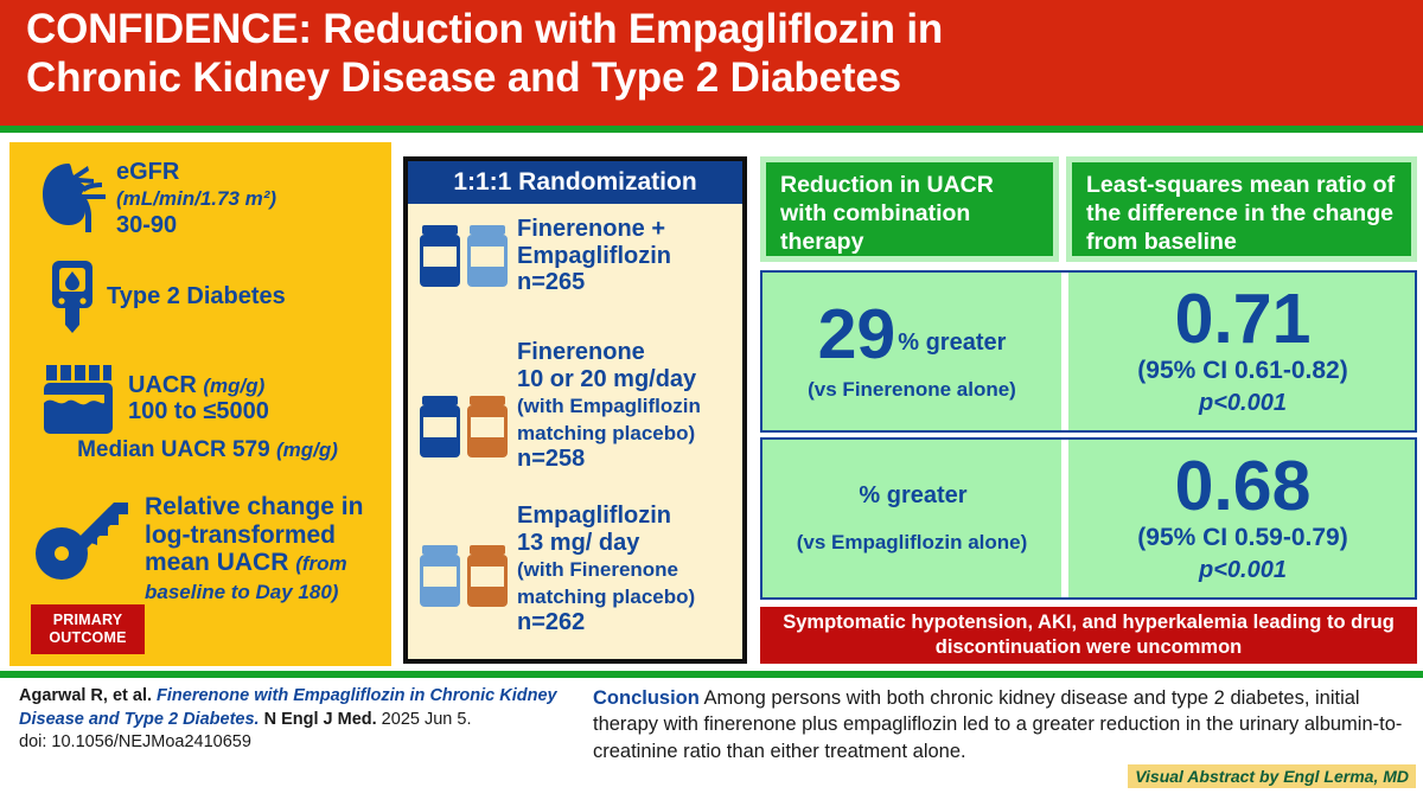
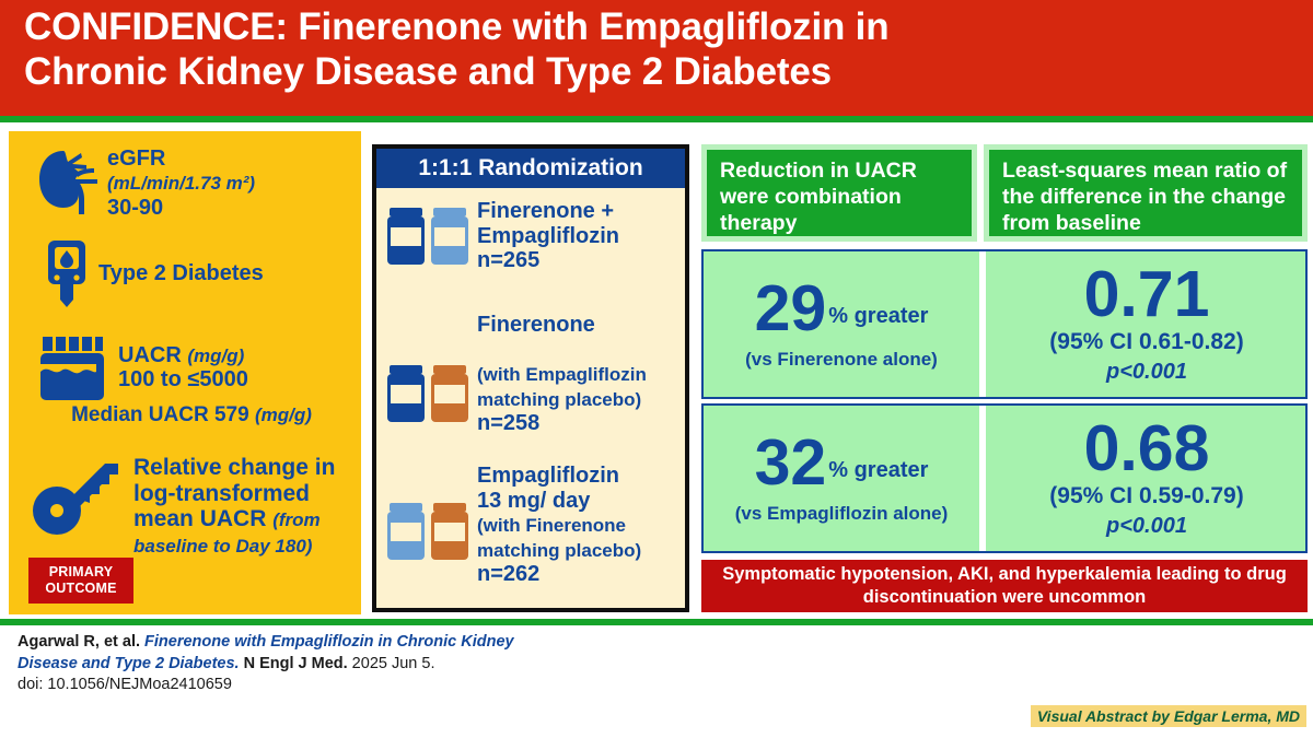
- CONFIDENCE: Reduction with Empagliflozin in
+ CONFIDENCE: Finerenone with Empagliflozin in
  Chronic Kidney Disease and Type 2 Diabetes
  eGFR
  (mL/min/1.73 m²)
  30-90
  Type 2 Diabetes
  UACR (mg/g)
  100 to ≤5000
  Median UACR 579 (mg/g)
  Relative change in log-transformed mean UACR (from baseline to Day 180)
  PRIMARY
  OUTCOME
  1:1:1 Randomization
  Finerenone + Empagliflozin
  n=265
  Finerenone
- 10 or 20 mg/day
  (with Empagliflozin matching placebo)
  n=258
  Empagliflozin
  13 mg/ day
  (with Finerenone matching placebo)
  n=262
- Reduction in UACR with combination therapy
+ Reduction in UACR were combination therapy
  Least-squares mean ratio of the difference in the change from baseline
  29
  % greater
  (vs Finerenone alone)
  0.71
  (95% CI 0.61-0.82)
  p<0.001
+ 32
  % greater
  (vs Empagliflozin alone)
  0.68
  (95% CI 0.59-0.79)
  p<0.001
  Symptomatic hypotension, AKI, and hyperkalemia leading to drug discontinuation were uncommon
  Agarwal R, et al. Finerenone with Empagliflozin in Chronic Kidney Disease and Type 2 Diabetes. N Engl J Med. 2025 Jun 5.
  doi: 10.1056/NEJMoa2410659
- Conclusion Among persons with both chronic kidney disease and type 2 diabetes, initial therapy with finerenone plus empagliflozin led to a greater reduction in the urinary albumin-to-creatinine ratio than either treatment alone.
- Visual Abstract by Engl Lerma, MD
+ Visual Abstract by Edgar Lerma, MD
